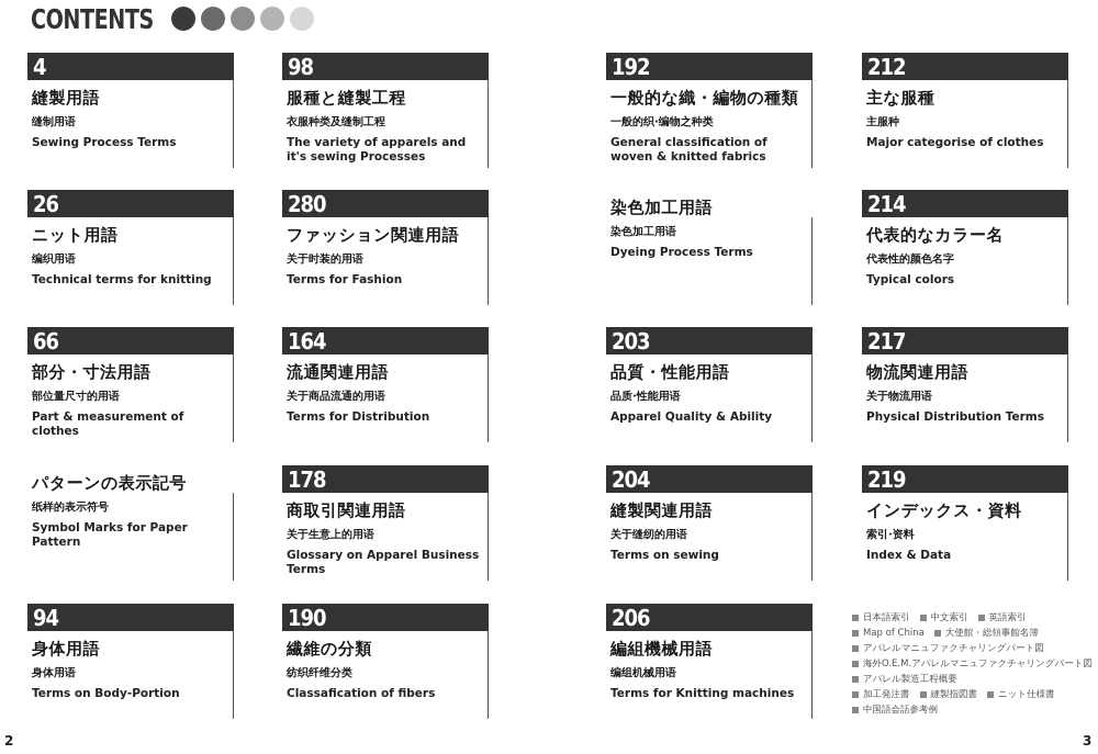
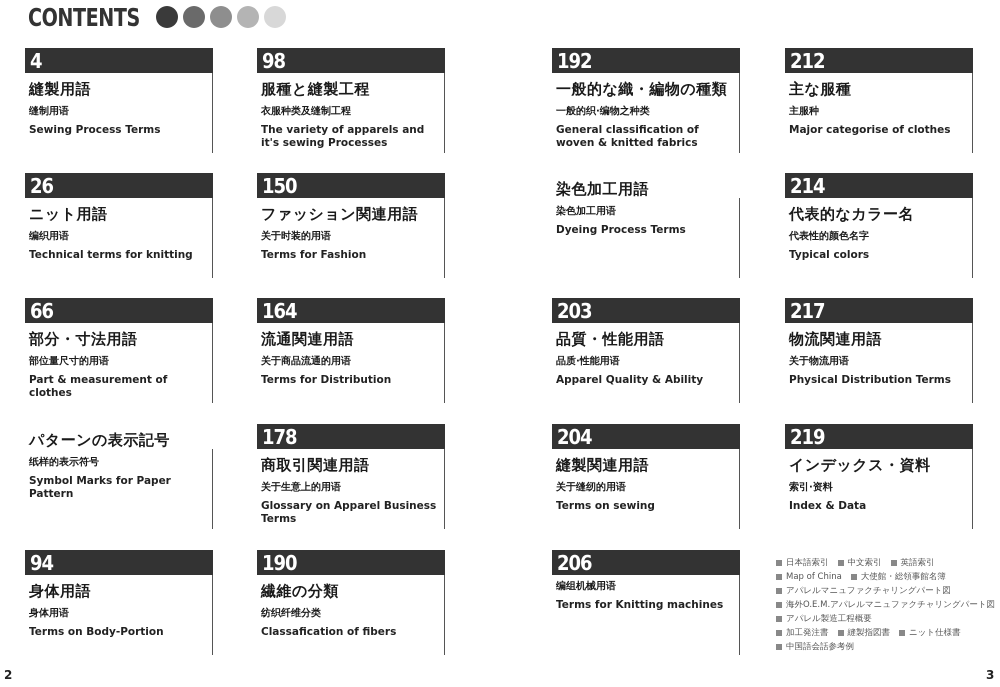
  CONTENTS
  4
  縫製用語
  缝制用语
  Sewing Process Terms
  98
  服種と縫製工程
  衣服种类及缝制工程
  The variety of apparels and it's sewing Processes
  192
  一般的な織・編物の種類
  一般的织·编物之种类
  General classification of woven & knitted fabrics
  212
  主な服種
  主服种
  Major categorise of clothes
  26
  ニット用語
  编织用语
  Technical terms for knitting
- 280
+ 150
  ファッション関連用語
  关于时装的用语
  Terms for Fashion
  染色加工用語
  染色加工用语
  Dyeing Process Terms
  214
  代表的なカラー名
  代表性的颜色名字
  Typical colors
  66
  部分・寸法用語
  部位量尺寸的用语
  Part & measurement of clothes
  164
  流通関連用語
  关于商品流通的用语
  Terms for Distribution
  203
  品質・性能用語
  品质·性能用语
  Apparel Quality & Ability
  217
  物流関連用語
  关于物流用语
  Physical Distribution Terms
  パターンの表示記号
  纸样的表示符号
  Symbol Marks for Paper Pattern
  178
  商取引関連用語
  关于生意上的用语
  Glossary on Apparel Business Terms
  204
  縫製関連用語
  关于缝纫的用语
  Terms on sewing
  219
  インデックス・資料
  索引·资料
  Index & Data
  94
  身体用語
  身体用语
  Terms on Body-Portion
  190
  繊維の分類
  纺织纤维分类
  Classafication of fibers
  206
- 編組機械用語
  编组机械用语
  Terms for Knitting machines
  日本語索引
  中文索引
  英語索引
  Map of China
  大使館・総領事館名簿
  アパレルマニュファクチャリングパート図
  海外O.E.M.アパレルマニュファクチャリングパート図
  アパレル製造工程概要
  加工発注書
  縫製指図書
  ニット仕様書
  中国語会話参考例
  2
  3
